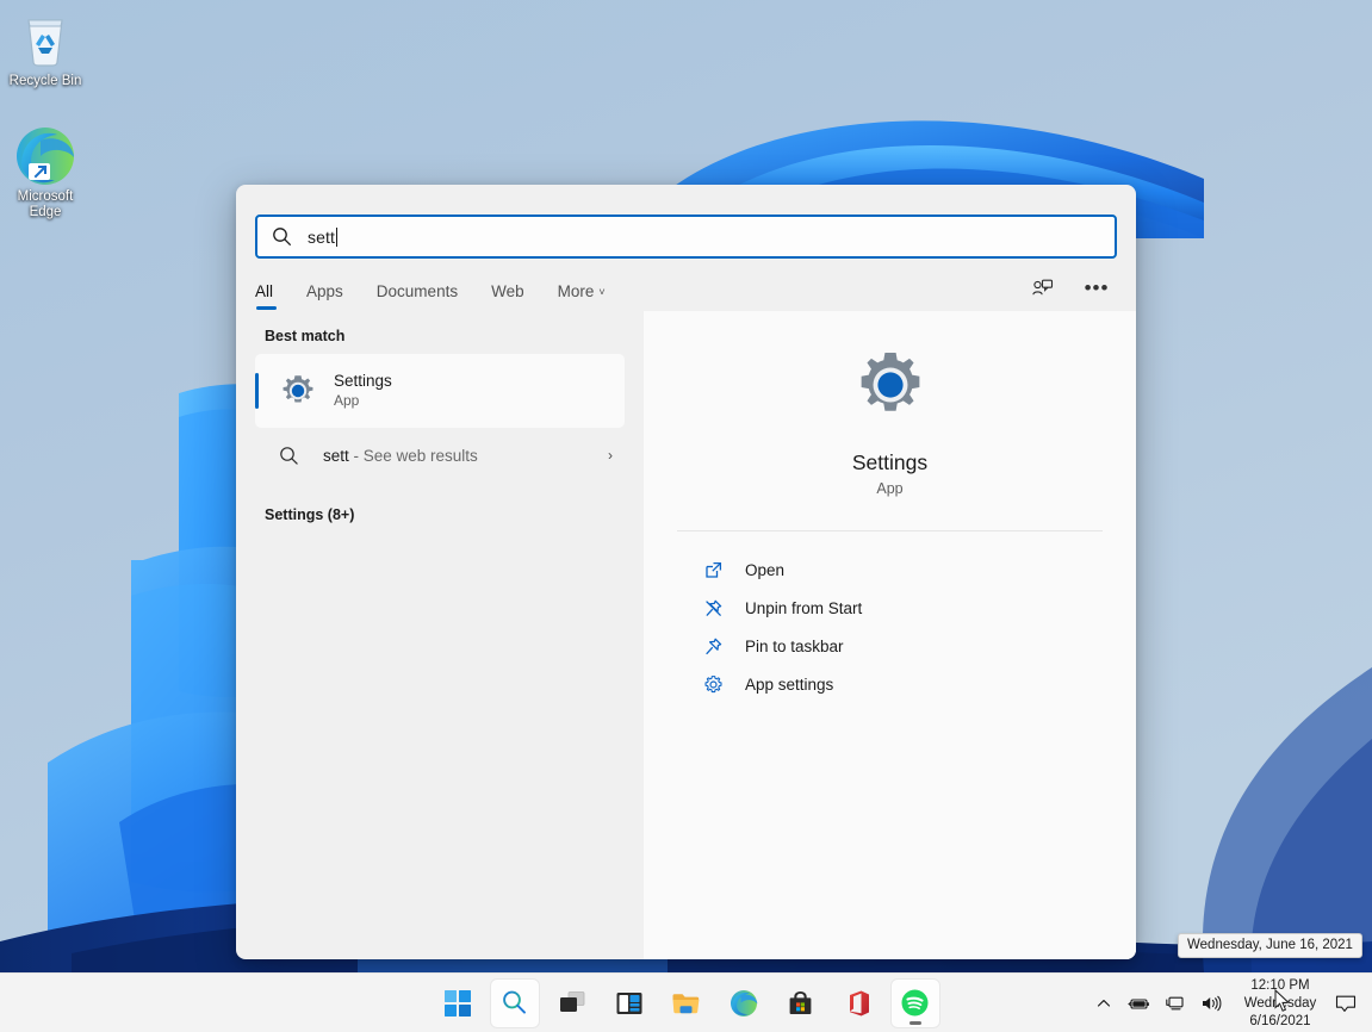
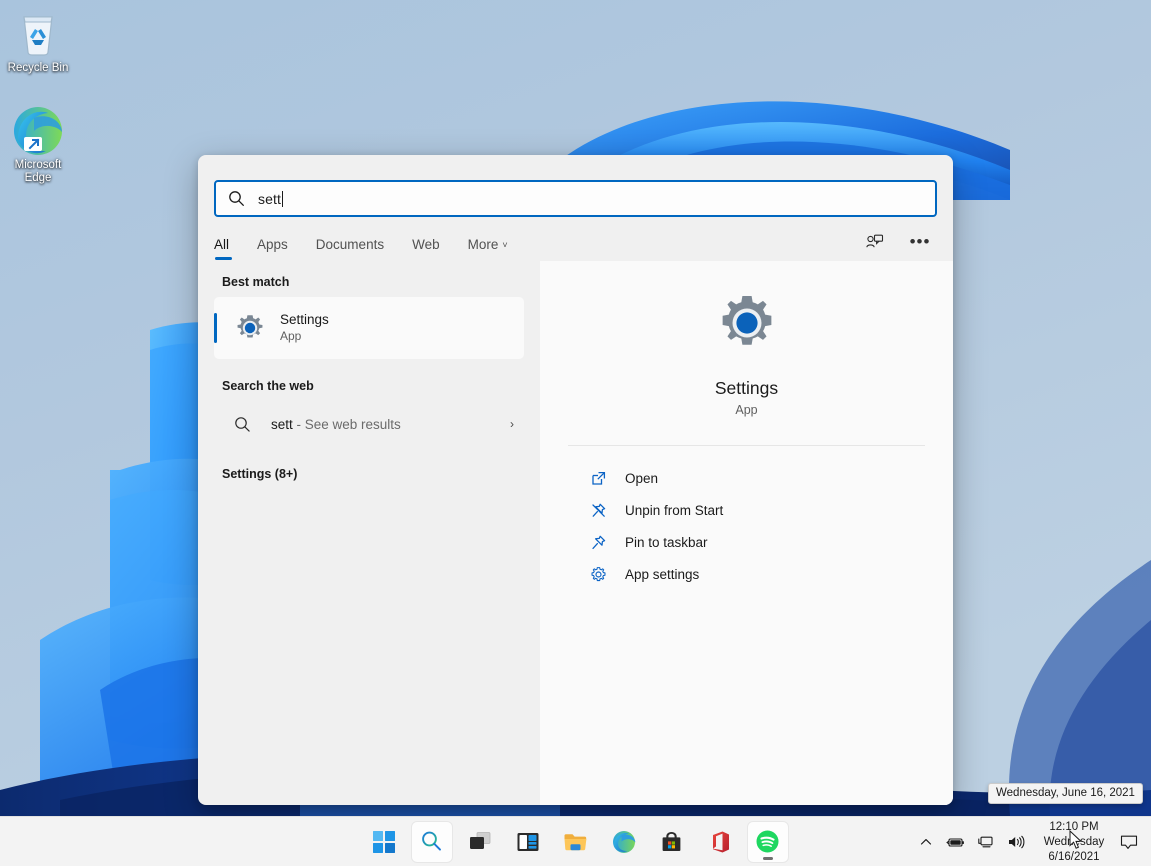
  Recycle Bin
  Microsoft Edge
  sett
  All
  Apps
  Documents
  Web
  More ˅
  •••
  Best match
  Settings
  App
+ Search the web
  sett - See web results
  ›
  Settings (8+)
  Settings
  App
  Open
  Unpin from Start
  Pin to taskbar
  App settings
  Wednesday, June 16, 2021
  12:10 PM
  Wedsday
  6/16/2021
